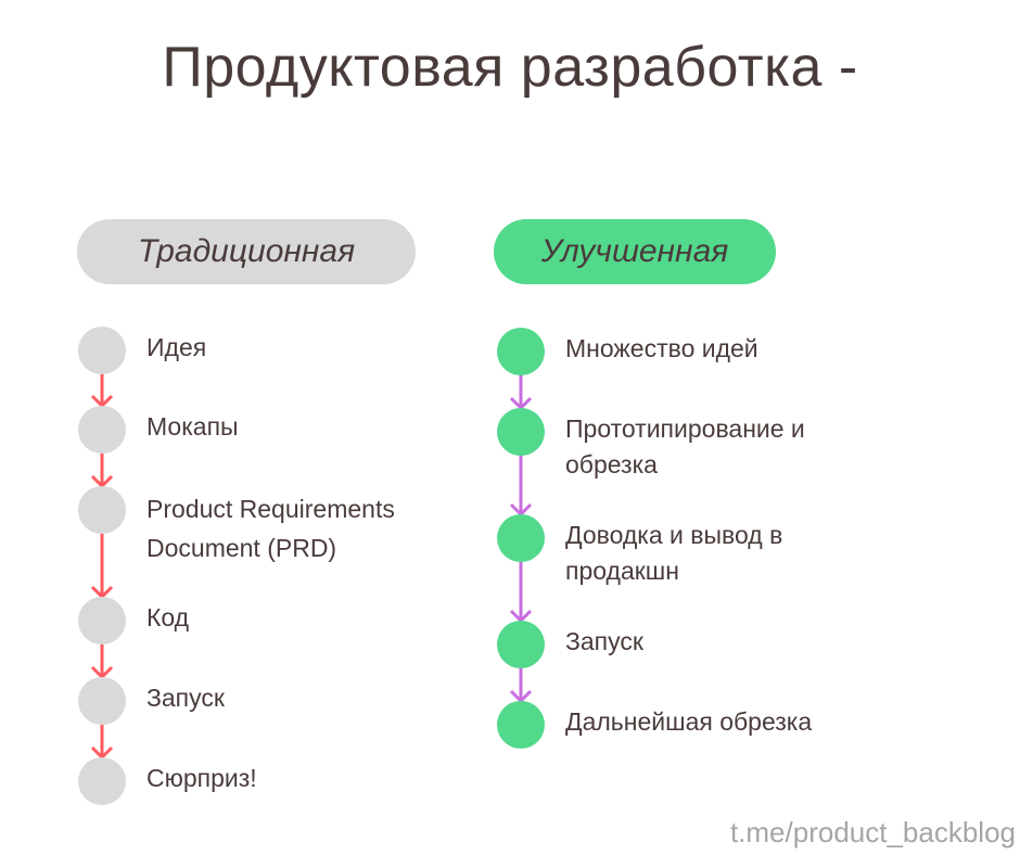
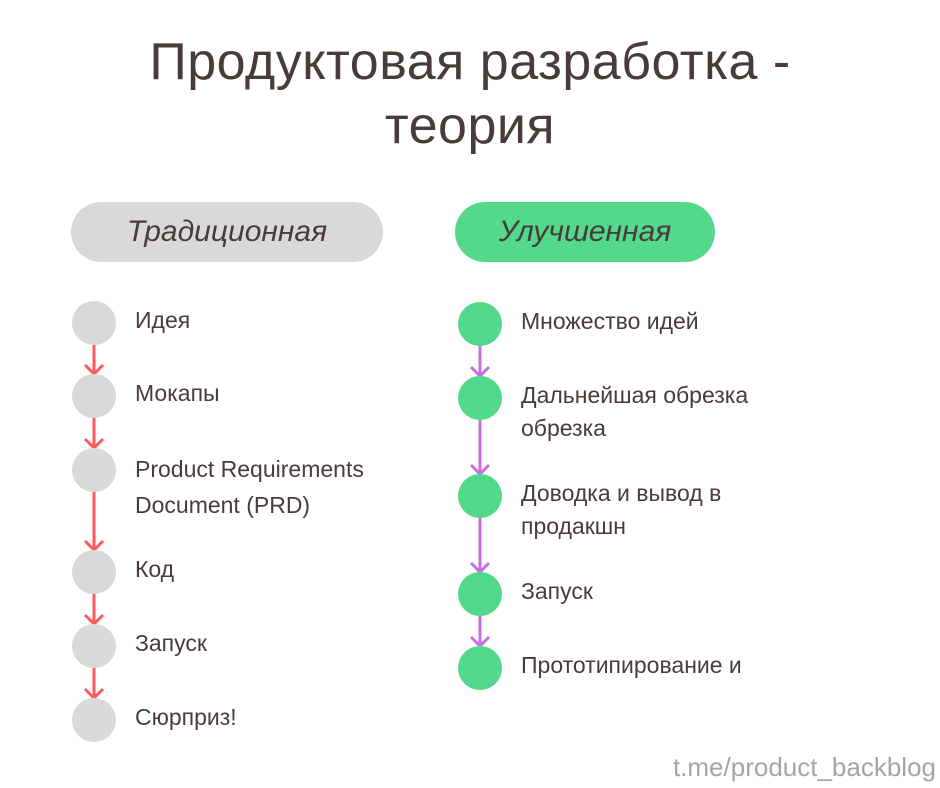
  Продуктовая разработка -
+ теория
  Традиционная
  Улучшенная
  Идея
  Мокапы
  Product Requirements
  Document (PRD)
  Код
  Запуск
  Сюрприз!
  Множество идей
- Прототипирование и
+ Дальнейшая обрезка
  обрезка
  Доводка и вывод в
  продакшн
  Запуск
- Дальнейшая обрезка
+ Прототипирование и
  t.me/product_backblog
